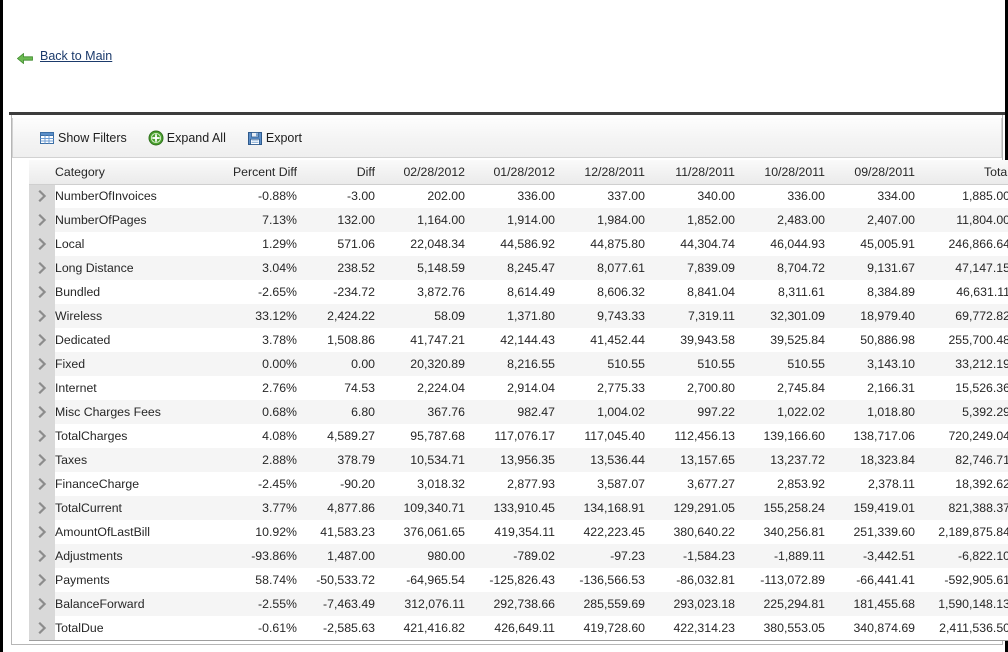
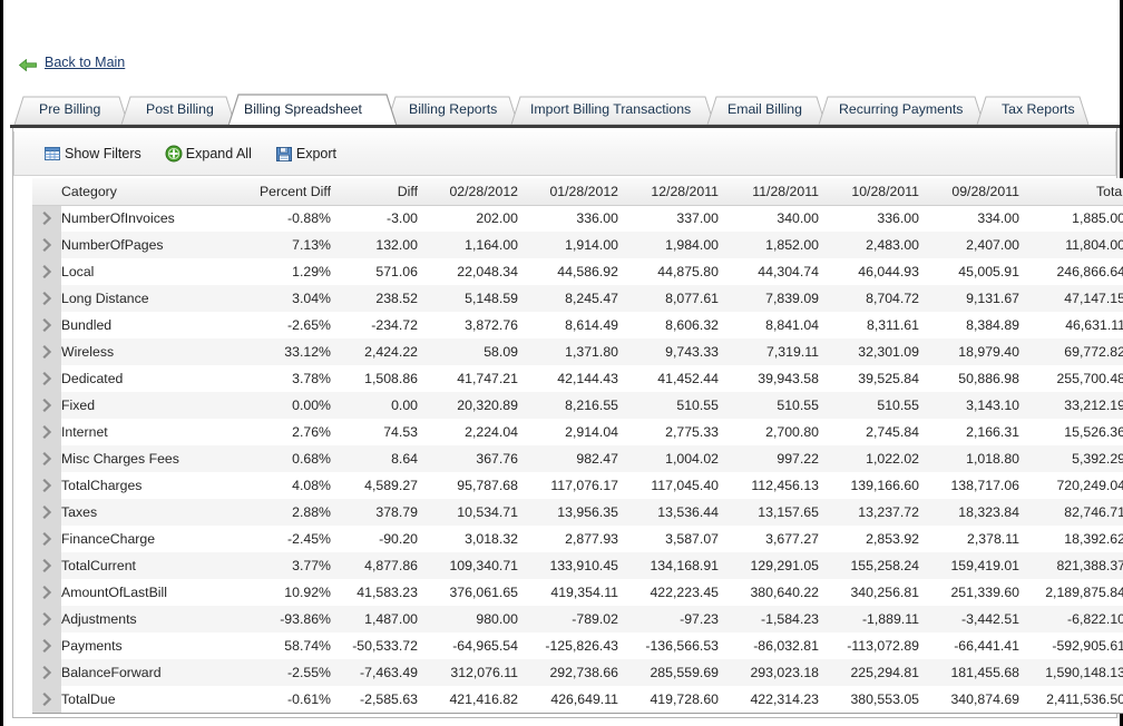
  Back to Main
+ Pre Billing
+ Post Billing
+ Billing Spreadsheet
+ Billing Reports
+ Import Billing Transactions
+ Email Billing
+ Recurring Payments
+ Tax Reports
  Show Filters
  Expand All
  Export
  	Category	Percent Diff	Diff	02/28/2012	01/28/2012	12/28/2011	11/28/2011	10/28/2011	09/28/2011	Tota
  	NumberOfInvoices	-0.88%	-3.00	202.00	336.00	337.00	340.00	336.00	334.00	1,885.00
  	NumberOfPages	7.13%	132.00	1,164.00	1,914.00	1,984.00	1,852.00	2,483.00	2,407.00	11,804.00
  	Local	1.29%	571.06	22,048.34	44,586.92	44,875.80	44,304.74	46,044.93	45,005.91	246,866.64
  	Long Distance	3.04%	238.52	5,148.59	8,245.47	8,077.61	7,839.09	8,704.72	9,131.67	47,147.15
  	Bundled	-2.65%	-234.72	3,872.76	8,614.49	8,606.32	8,841.04	8,311.61	8,384.89	46,631.11
  	Wireless	33.12%	2,424.22	58.09	1,371.80	9,743.33	7,319.11	32,301.09	18,979.40	69,772.82
  	Dedicated	3.78%	1,508.86	41,747.21	42,144.43	41,452.44	39,943.58	39,525.84	50,886.98	255,700.48
  	Fixed	0.00%	0.00	20,320.89	8,216.55	510.55	510.55	510.55	3,143.10	33,212.19
  	Internet	2.76%	74.53	2,224.04	2,914.04	2,775.33	2,700.80	2,745.84	2,166.31	15,526.36
- 	Misc Charges Fees	0.68%	6.80	367.76	982.47	1,004.02	997.22	1,022.02	1,018.80	5,392.29
+ 	Misc Charges Fees	0.68%	8.64	367.76	982.47	1,004.02	997.22	1,022.02	1,018.80	5,392.29
  	TotalCharges	4.08%	4,589.27	95,787.68	117,076.17	117,045.40	112,456.13	139,166.60	138,717.06	720,249.04
  	Taxes	2.88%	378.79	10,534.71	13,956.35	13,536.44	13,157.65	13,237.72	18,323.84	82,746.71
  	FinanceCharge	-2.45%	-90.20	3,018.32	2,877.93	3,587.07	3,677.27	2,853.92	2,378.11	18,392.62
  	TotalCurrent	3.77%	4,877.86	109,340.71	133,910.45	134,168.91	129,291.05	155,258.24	159,419.01	821,388.37
  	AmountOfLastBill	10.92%	41,583.23	376,061.65	419,354.11	422,223.45	380,640.22	340,256.81	251,339.60	2,189,875.84
  	Adjustments	-93.86%	1,487.00	980.00	-789.02	-97.23	-1,584.23	-1,889.11	-3,442.51	-6,822.10
  	Payments	58.74%	-50,533.72	-64,965.54	-125,826.43	-136,566.53	-86,032.81	-113,072.89	-66,441.41	-592,905.61
  	BalanceForward	-2.55%	-7,463.49	312,076.11	292,738.66	285,559.69	293,023.18	225,294.81	181,455.68	1,590,148.13
  	TotalDue	-0.61%	-2,585.63	421,416.82	426,649.11	419,728.60	422,314.23	380,553.05	340,874.69	2,411,536.50
